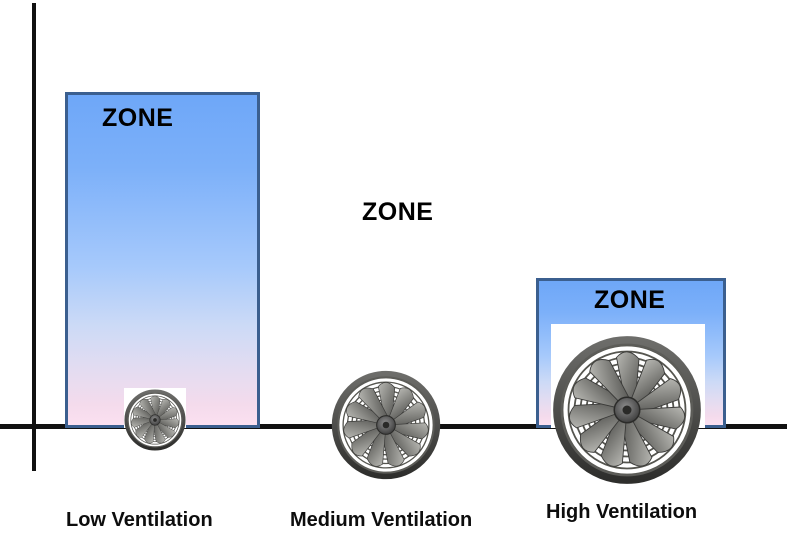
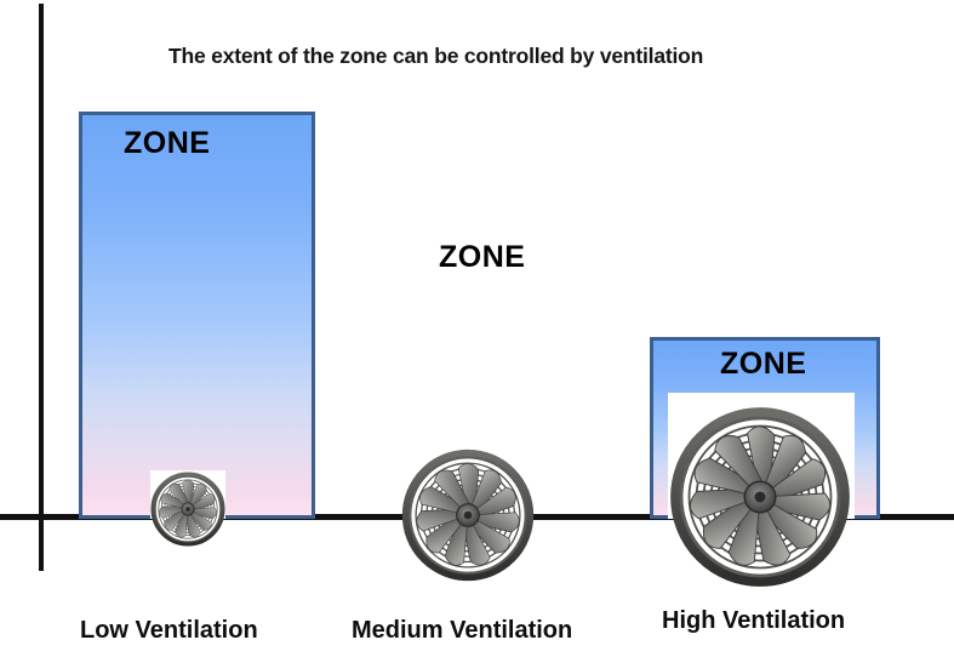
+ The extent of the zone can be controlled by ventilation
  ZONE
  ZONE
  ZONE
  Low Ventilation
  Medium Ventilation
  High Ventilation
